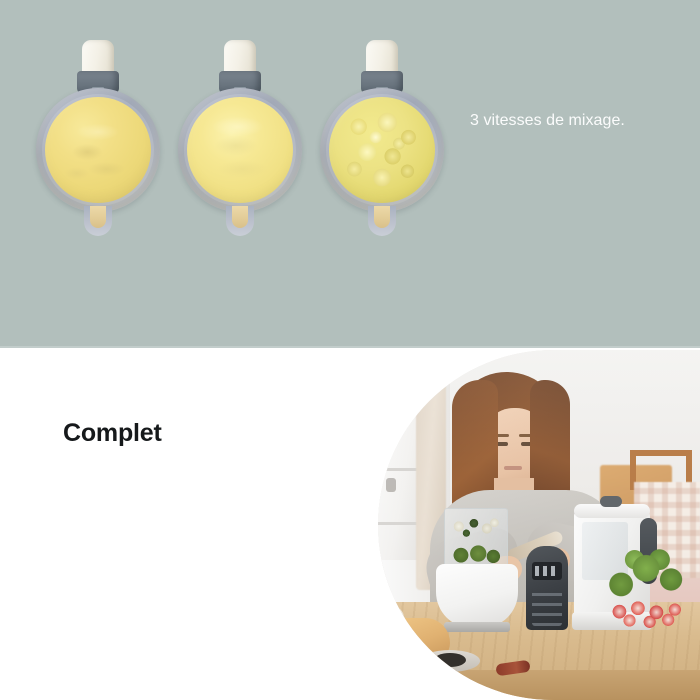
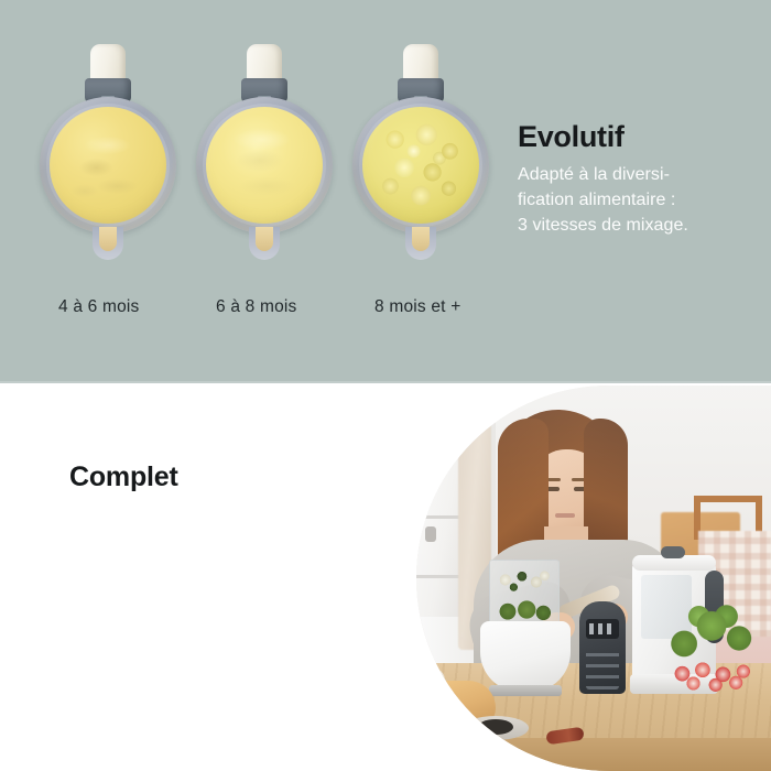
+ 4 à 6 mois
+ 6 à 8 mois
+ 8 mois et +
+ Evolutif
+ Adapté à la diversi-
+ fication alimentaire :
  3 vitesses de mixage.
  Complet
